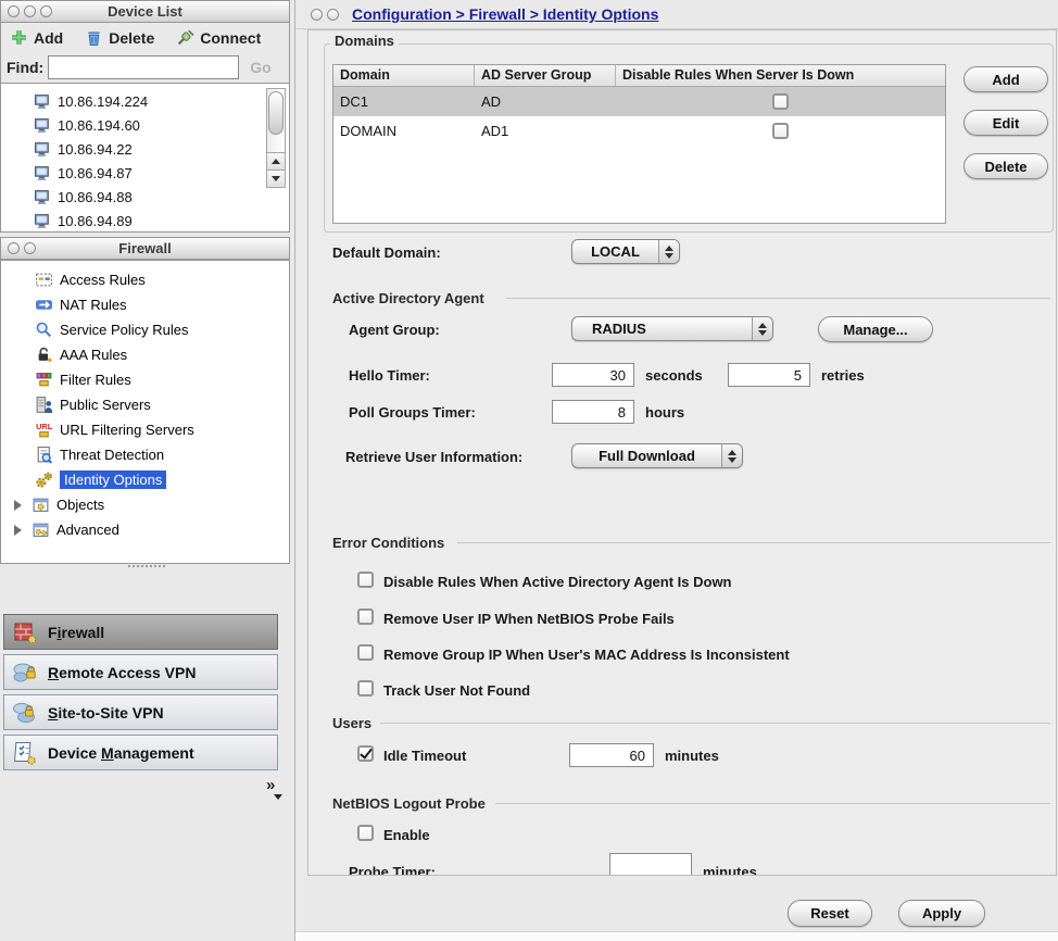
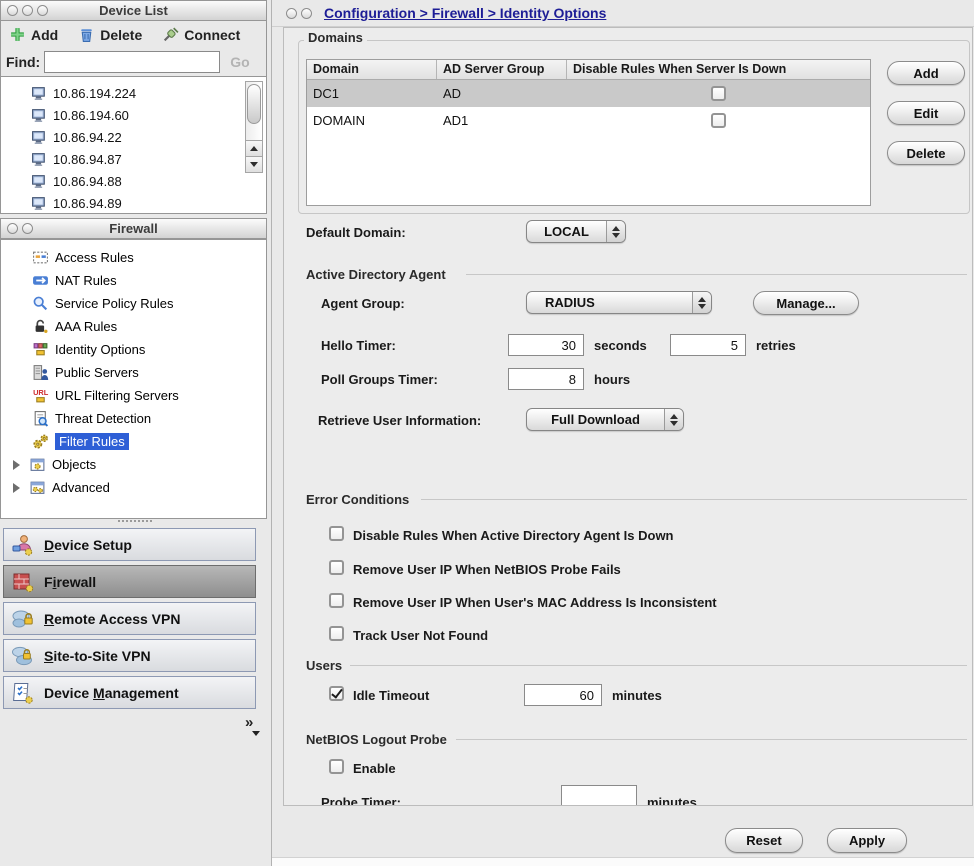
  Device List
  Add
  Delete
  Connect
  Find:
  Go
  10.86.194.224
  10.86.194.60
  10.86.94.22
  10.86.94.87
  10.86.94.88
  10.86.94.89
  Firewall
  Access Rules
  NAT Rules
  Service Policy Rules
  AAA Rules
- Filter Rules
+ Identity Options
  Public Servers
  URL
  URL Filtering Servers
  Threat Detection
- Identity Options
+ Filter Rules
  Objects
  Advanced
+ Device Setup
  Firewall
  Remote Access VPN
  Site-to-Site VPN
  Device Management
  »
  Configuration > Firewall > Identity Options
  Domains
  Domain
  AD Server Group
  Disable Rules When Server Is Down
  DC1
  AD
  DOMAIN
  AD1
  Add
  Edit
  Delete
  Default Domain:
  LOCAL
  Active Directory Agent
  Agent Group:
  RADIUS
  Manage...
  Hello Timer:
  30
  seconds
  5
  retries
  Poll Groups Timer:
  8
  hours
  Retrieve User Information:
  Full Download
  Error Conditions
  Disable Rules When Active Directory Agent Is Down
  Remove User IP When NetBIOS Probe Fails
- Remove Group IP When User's MAC Address Is Inconsistent
+ Remove User IP When User's MAC Address Is Inconsistent
  Track User Not Found
  Users
  Idle Timeout
  60
  minutes
  NetBIOS Logout Probe
  Enable
  Probe Timer:
  minutes
  Reset
  Apply
